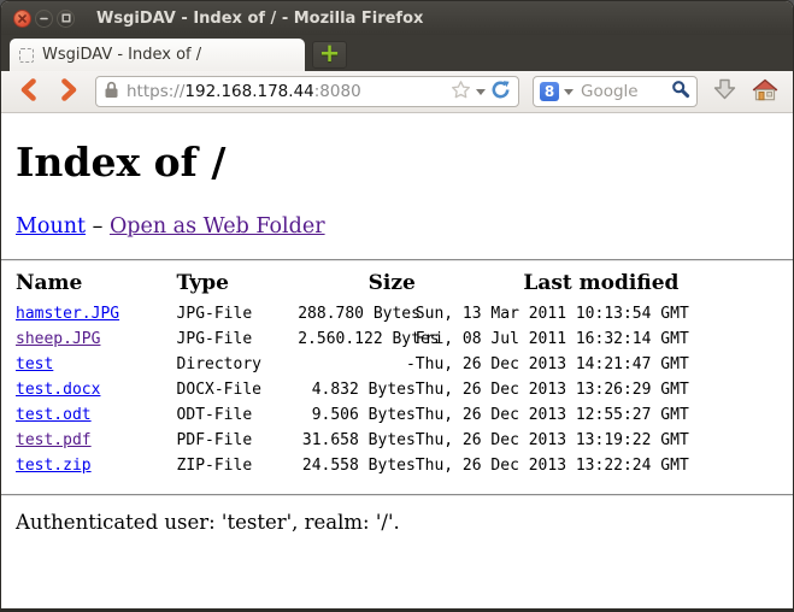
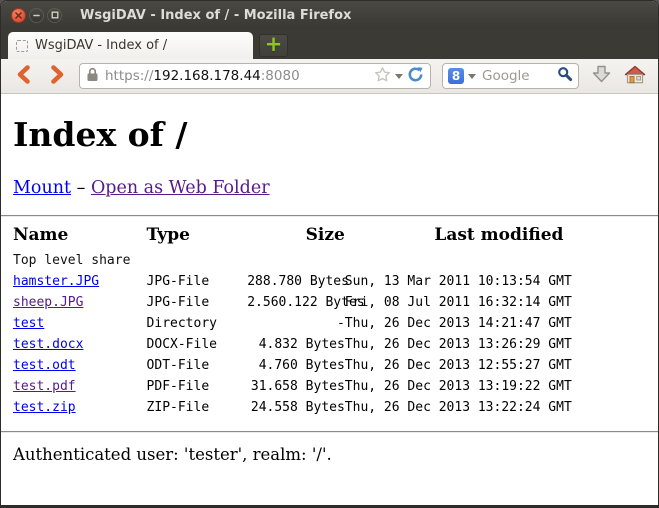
  WsgiDAV - Index of / - Mozilla Firefox
  WsgiDAV - Index of /
  +
  https://192.168.178.44:8080
  8
  Google
  Index of /
  Mount – Open as Web Folder
  Name	Type	Size	Last modified
+ Top level share
  hamster.JPG	JPG-File	288.780 Byte	Sun, 13 Mar 2011 10:13:54 GMT
  sheep.JPG	JPG-File	2.560.122 By	Fri, 08 Jul 2011 16:32:14 GMT
  test	Directory	-	Thu, 26 Dec 2013 14:21:47 GMT
  test.docx	DOCX-File	4.832 Bytes	Thu, 26 Dec 2013 13:26:29 GMT
- test.odt	ODT-File	9.506 Bytes	Thu, 26 Dec 2013 12:55:27 GMT
+ test.odt	ODT-File	4.760 Bytes	Thu, 26 Dec 2013 12:55:27 GMT
  test.pdf	PDF-File	31.658 Bytes	Thu, 26 Dec 2013 13:19:22 GMT
  test.zip	ZIP-File	24.558 Bytes	Thu, 26 Dec 2013 13:22:24 GMT
  Authenticated user: 'tester', realm: '/'.
